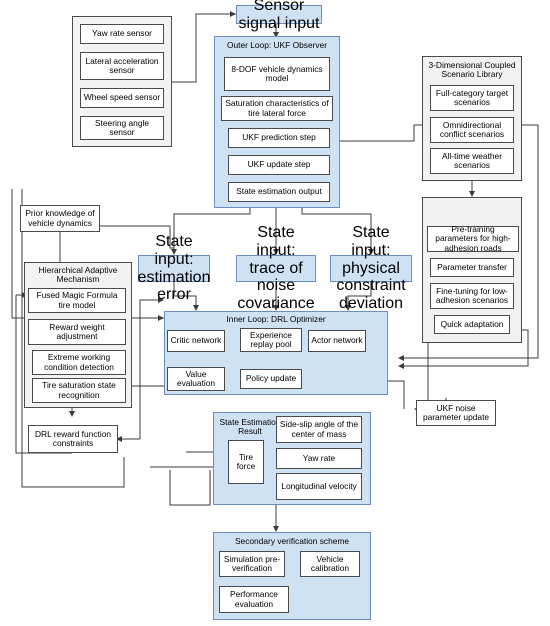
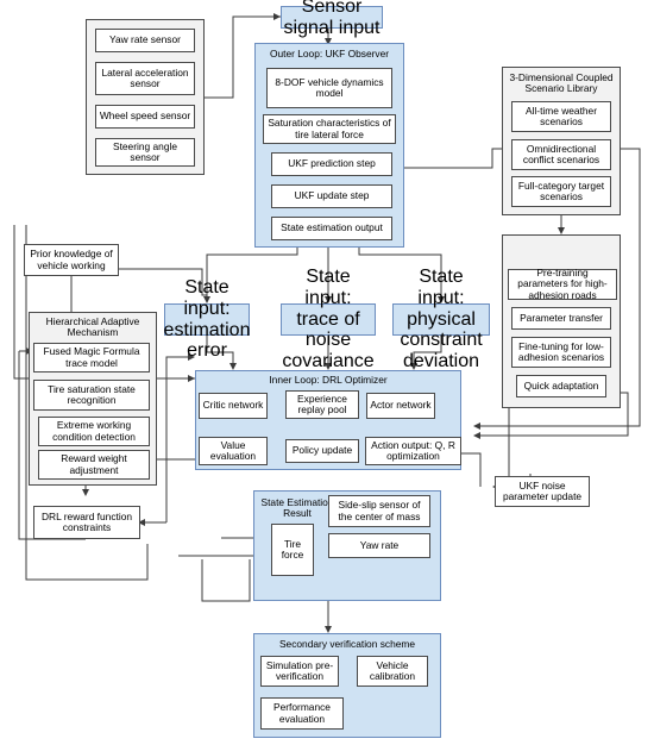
  Yaw rate sensor
  Lateral acceleration sensor
  Wheel speed sensor
  Steering angle sensor
  Sensor signal input
  Outer Loop: UKF Observer
  8-DOF vehicle dynamics model
  Saturation characteristics of tire lateral force
  UKF prediction step
  UKF update step
  State estimation output
  3-Dimensional Coupled Scenario Library
- Full-category target scenarios
+ All-time weather scenarios
  Omnidirectional conflict scenarios
- All-time weather scenarios
+ Full-category target scenarios
  Pre-training parameters for high-adhesion roads
  Parameter transfer
  Fine-tuning for low-adhesion scenarios
  Quick adaptation
- Prior knowledge of vehicle dynamics
+ Prior knowledge of vehicle working
  Hierarchical Adaptive Mechanism
- Fused Magic Formula tire model
+ Fused Magic Formula trace model
- Reward weight adjustment
+ Tire saturation state recognition
  Extreme working condition detection
- Tire saturation state recognition
+ Reward weight adjustment
  DRL reward function constraints
  State input: estimation error
  State input: trace of noise covariance
  State input: physical constraint deviation
  Inner Loop: DRL Optimizer
  Critic network
  Experience replay pool
  Actor network
  Value evaluation
  Policy update
+ Action output: Q, R optimization
  UKF noise parameter update
  State Estimatio Result
  Tire force
- Side-slip angle of the center of mass
+ Side-slip sensor of the center of mass
  Yaw rate
- Longitudinal velocity
  Secondary verification scheme
  Simulation pre-verification
  Vehicle calibration
  Performance evaluation
